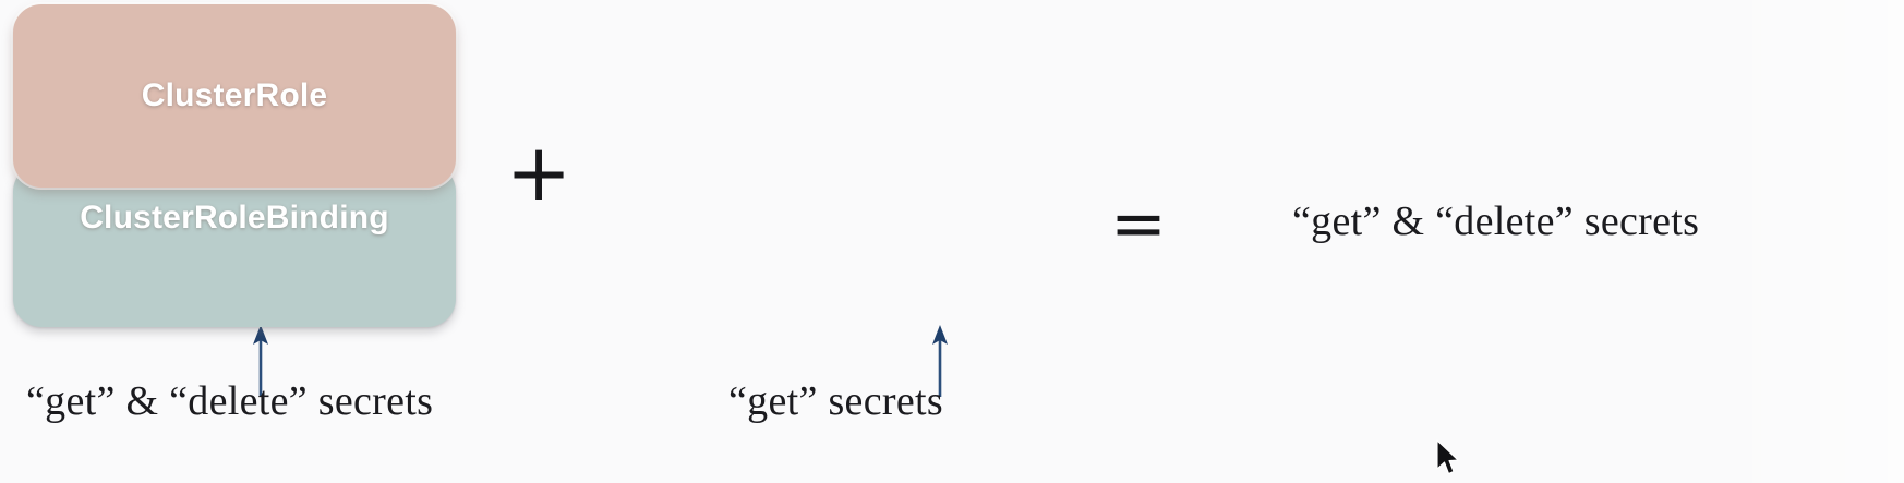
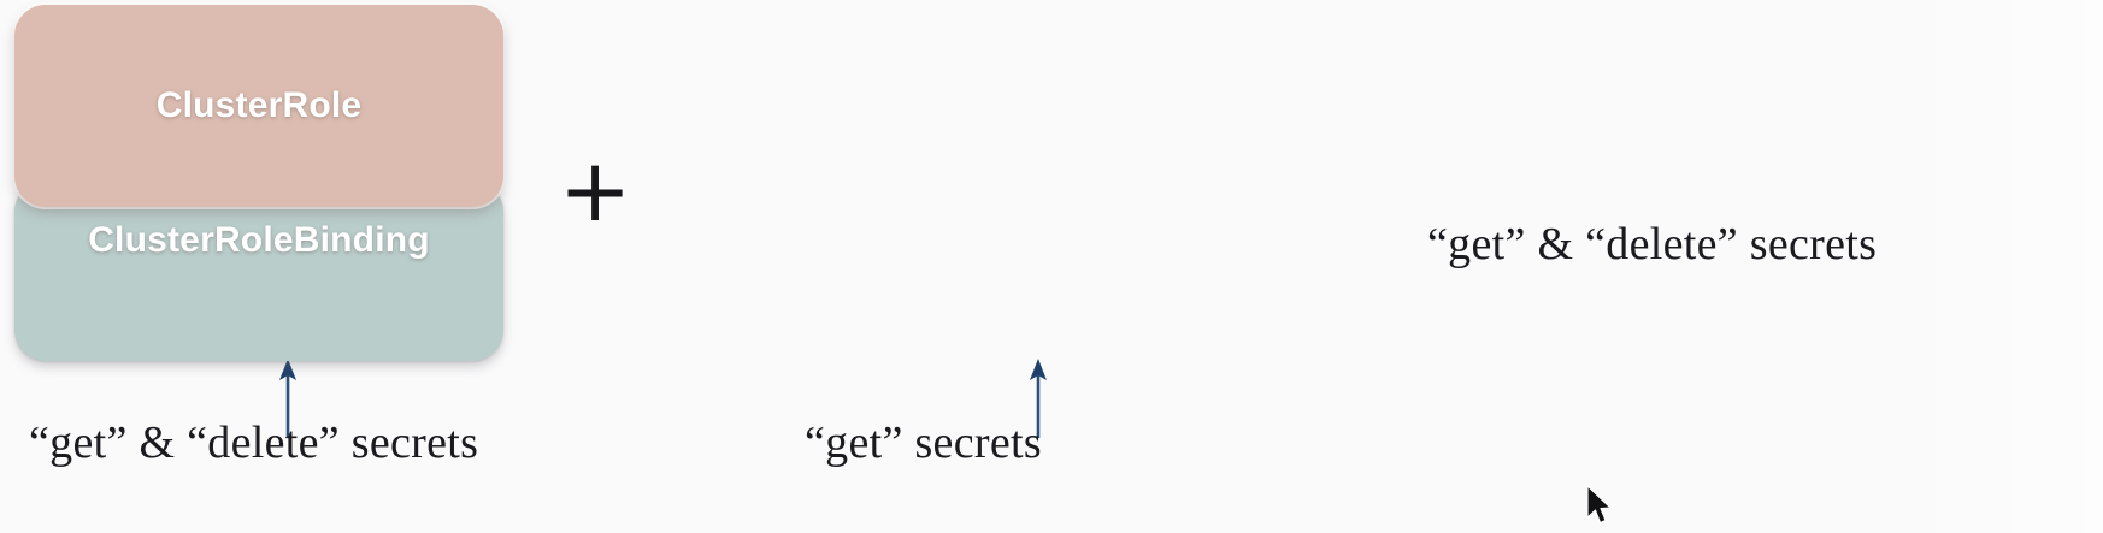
  ClusterRoleBinding
  ClusterRole
  +
- =
  “get” & “delete” secrets
  “get” & “delete” secrets
  “get” secrets
